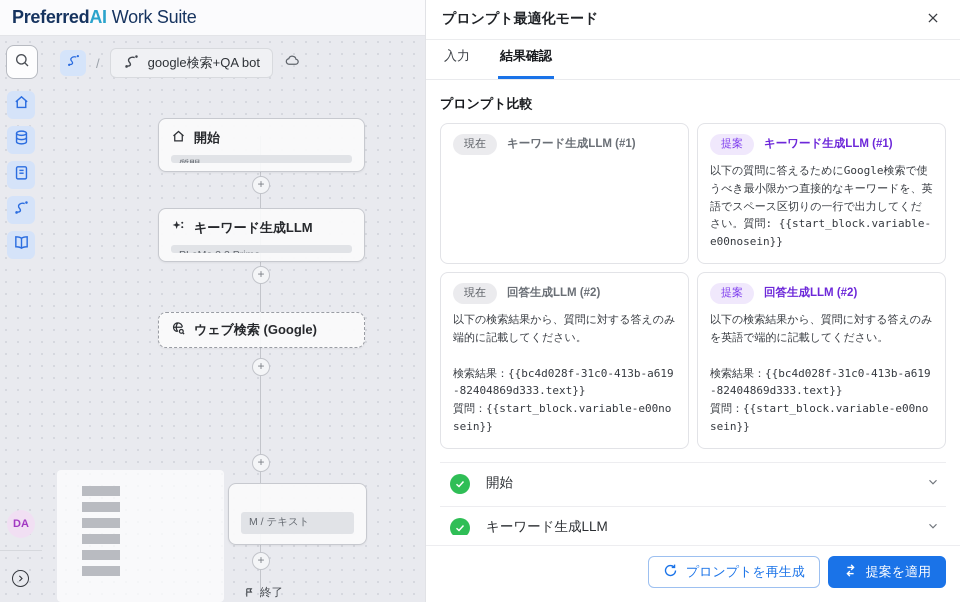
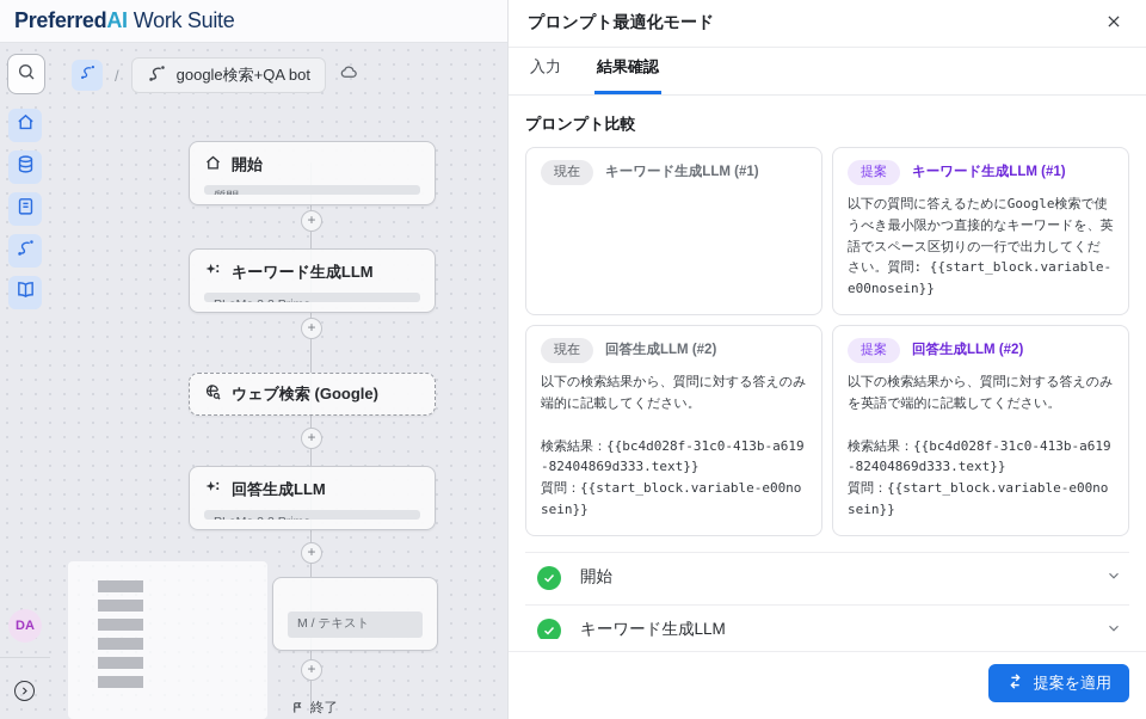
  PreferredAI Work Suite
  DA
  /
  google検索+QA bot
  開始
  +
  キーワード生成LLM
  +
  ウェブ検索 (Google)
  +
+ 回答生成LLM
  +
  M / テキスト
  +
  終了
  プロンプト最適化モード
  入力
  結果確認
  プロンプト比較
  現在
  キーワード生成LLM (#1)
  提案
  キーワード生成LLM (#1)
  以下の質問に答えるためにGoogle検索で使うべき最小限かつ直接的なキーワードを、英語でスペース区切りの一行で出力してください。質問: {{start_block.variable-e00nosein}}
  現在
  回答生成LLM (#2)
  以下の検索結果から、質問に対する答えのみ端的に記載してください。
  検索結果：{{bc4d028f-31c0-413b-a619-82404869d333.text}}
  質問：{{start_block.variable-e00nosein}}
  提案
  回答生成LLM (#2)
  以下の検索結果から、質問に対する答えのみを英語で端的に記載してください。
  検索結果：{{bc4d028f-31c0-413b-a619-82404869d333.text}}
  質問：{{start_block.variable-e00nosein}}
  開始
  キーワード生成LLM
- プロンプトを再生成
  提案を適用
